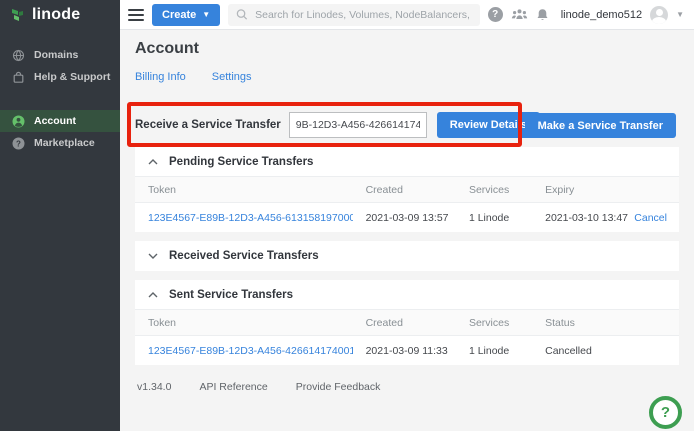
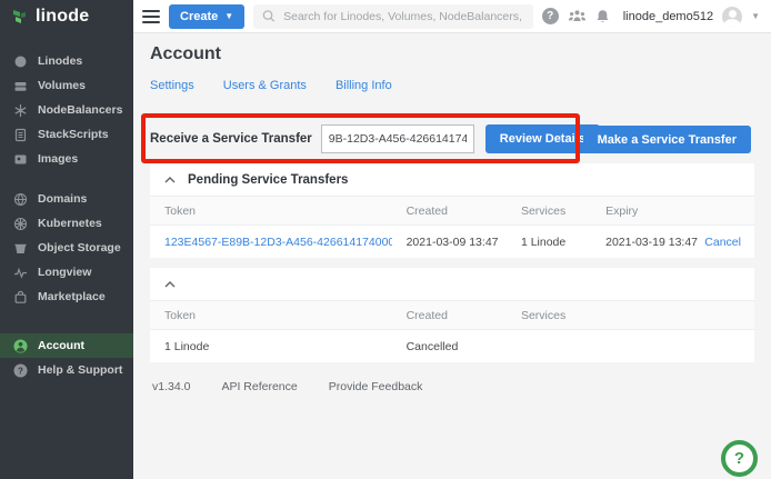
  linode
+ Linodes
+ Volumes
+ NodeBalancers
+ StackScripts
+ Images
  Domains
+ Kubernetes
+ Object Storage
+ Longview
- Help & Support
+ Marketplace
  Account
  ?
- Marketplace
+ Help & Support
  Create
  ▼
  ?
  linode_demo512
  ▼
  Account
- Billing Info
+ Settings
+ Users & Grants
- Settings
+ Billing Info
  Receive a Service Transfer
  9B-12D3-A456-426614174
  Review Details
  Make a Service Transfer
  Pending Service Transfers
  Token
  Created
  Services
  Expiry
- 123E4567-E89B-12D3-A456-613158197000
+ 123E4567-E89B-12D3-A456-426614174000
- 2021-03-09 13:57
+ 2021-03-09 13:47
  1 Linode
- 2021-03-10 13:47
+ 2021-03-19 13:47
  Cancel
- Received Service Transfers
- Sent Service Transfers
  Token
  Created
  Services
- Status
- 123E4567-E89B-12D3-A456-426614174001
- 2021-03-09 11:33
  1 Linode
  Cancelled
  v1.34.0
  API Reference
  Provide Feedback
  ?
